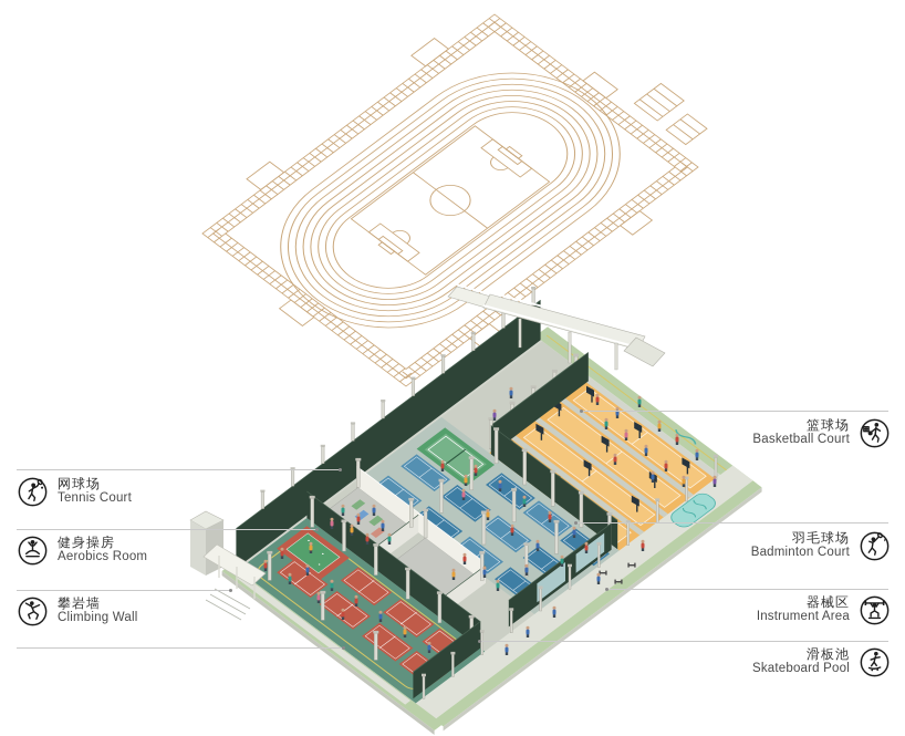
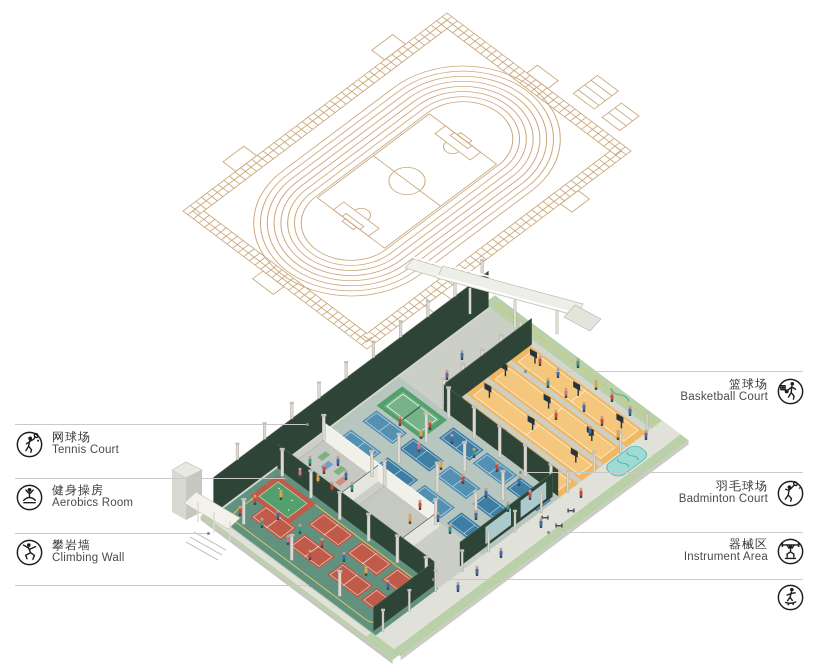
  网球场
  Tennis Court
  健身操房
  Aerobics Room
  攀岩墙
  Climbing Wall
  篮球场
  Basketball Court
  羽毛球场
  Badminton Court
  器械区
  Instrument Area
- 滑板池
- Skateboard Pool
